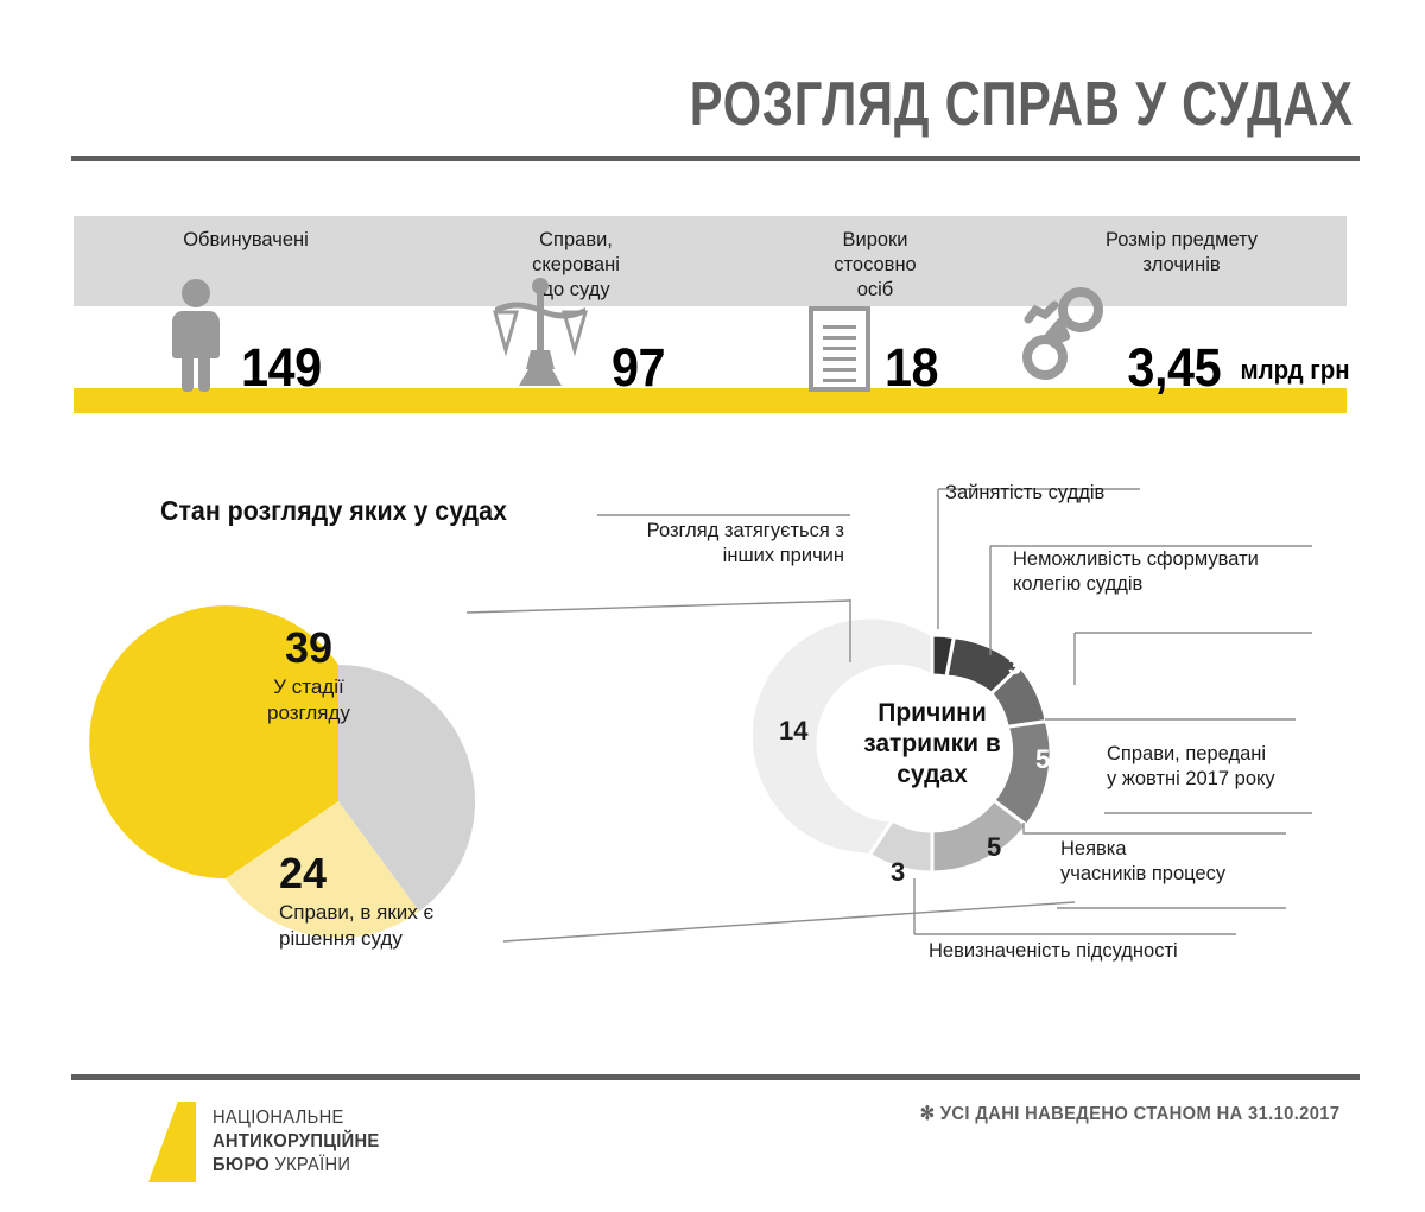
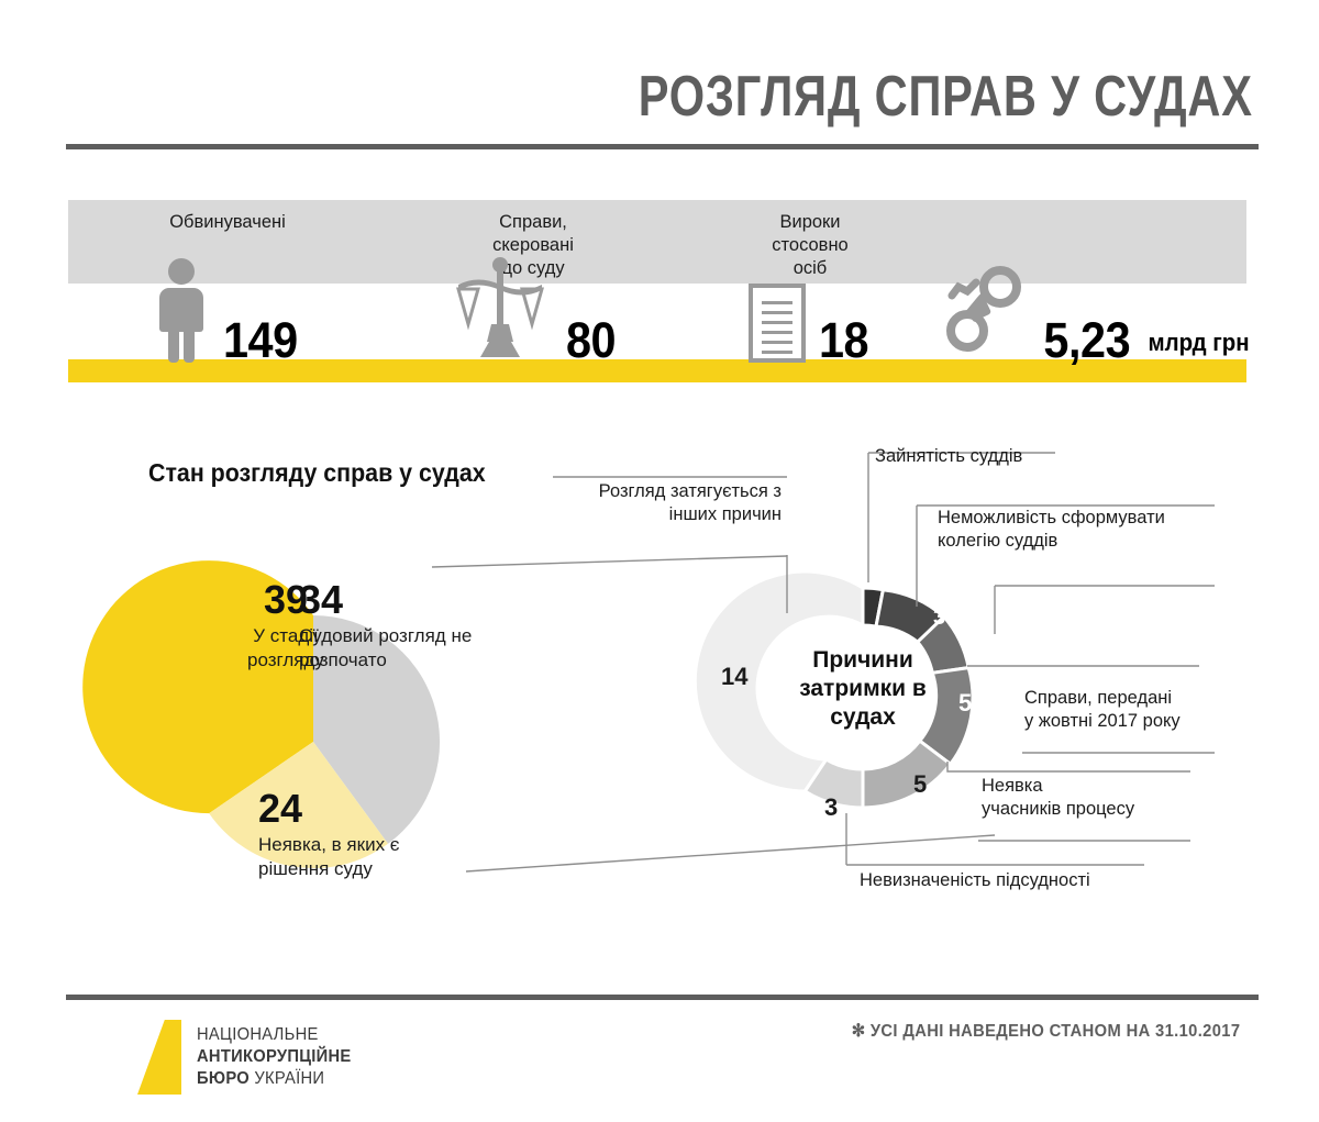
  РОЗГЛЯД СПРАВ У СУДАХ
  Обвинувачені
  149
  Справи,
  скеровані
  о суду
- 97
+ 80
  Вироки
  стосовно
  осіб
  18
- Розмір предмету
- злочинів
- 3,45
+ 5,23
  млрд грн
- Стан розгляду яких у судах
+ Стан розгляду справ у судах
  39
  У стадії розгляду
+ 34
+ Судовий розгляд не розпочато
  24
- Справи, в яких є рішення суду
+ Неявка, в яких є рішення суду
  Причини
  затримки в
  судах
  3
  3
  5
  5
  3
  14
  Розгляд затягується з
  інших причин
  Зайнятість суддів
  Неможливість сформувати
  колегію суддів
  Справи, передані
  у жовтні 2017 року
  Неявка
  учасників процесу
  Невизначеність підсудності
  НАЦІОНАЛЬНЕ
  АНТИКОРУПЦІЙНЕ
  БЮРО УКРАЇНИ
  ✻ УСІ ДАНІ НАВЕДЕНО СТАНОМ НА 31.10.2017
